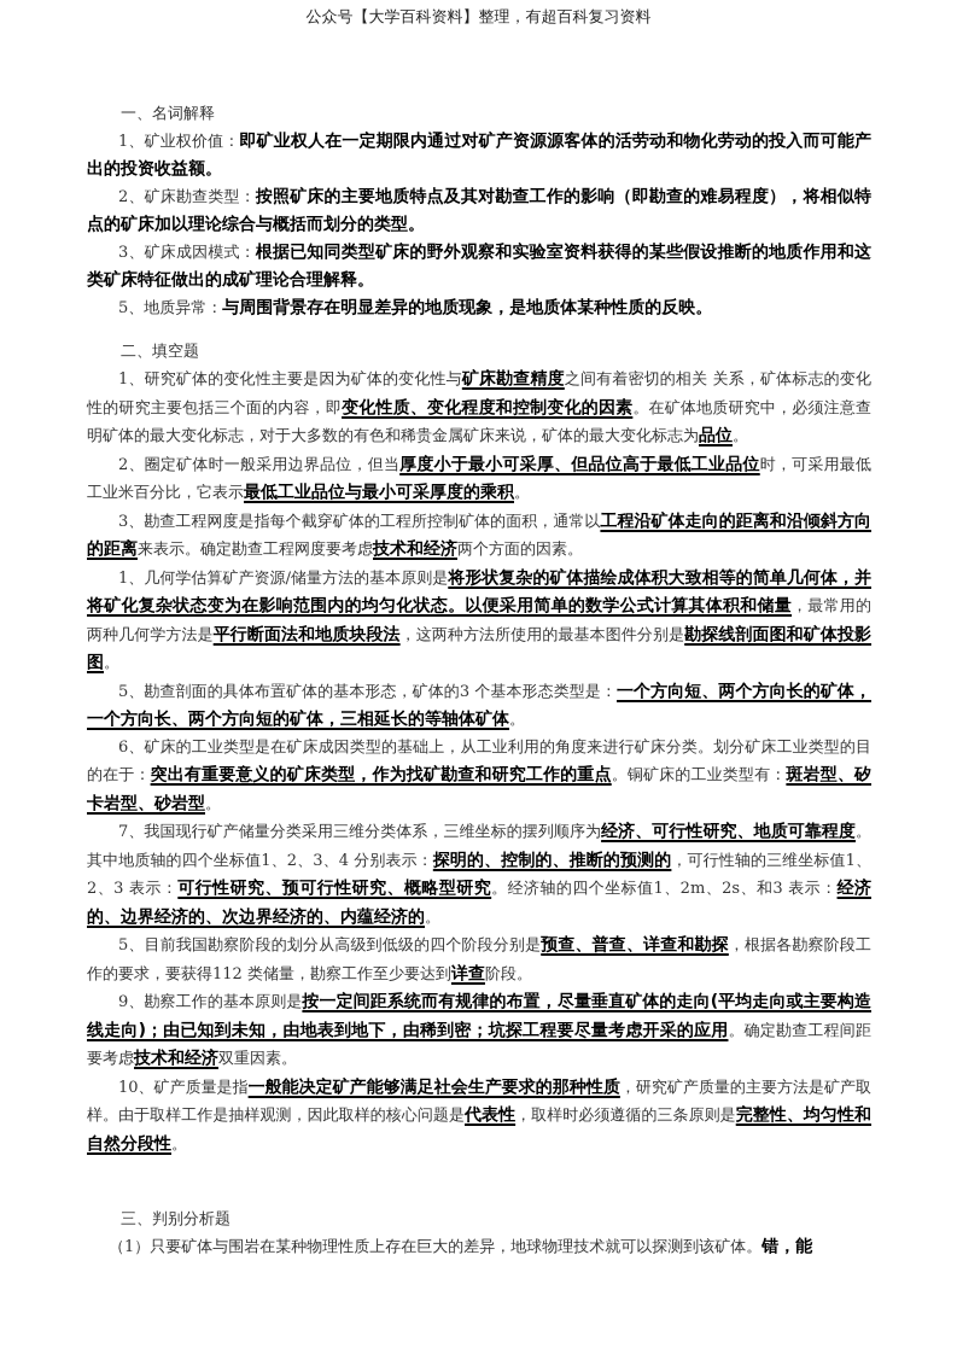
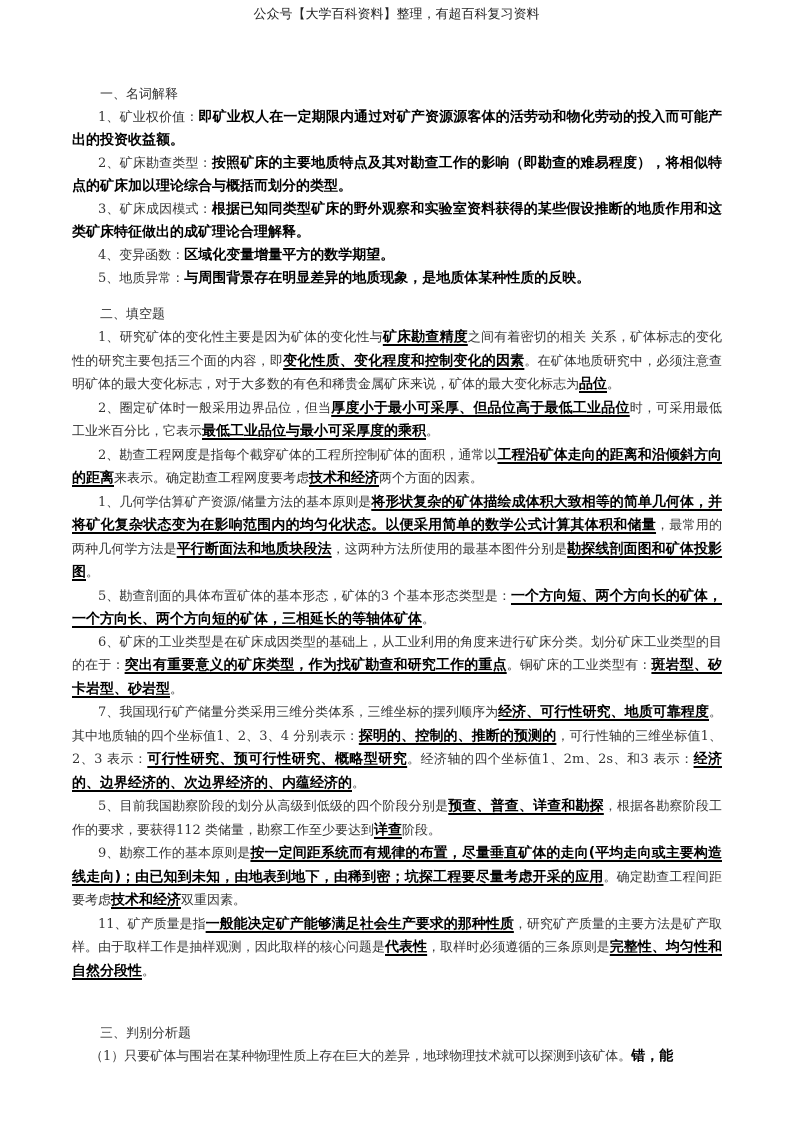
  公众号【大学百科资料】整理，有超百科复习资料
  一、名词解释
  1、矿业权价值：即矿业权人在一定期限内通过对矿产资源源客体的活劳动和物化劳动的投入而可能产出的投资收益额。
  2、矿床勘查类型：按照矿床的主要地质特点及其对勘查工作的影响（即勘查的难易程度），将相似特点的矿床加以理论综合与概括而划分的类型。
  3、矿床成因模式：根据已知同类型矿床的野外观察和实验室资料获得的某些假设推断的地质作用和这类矿床特征做出的成矿理论合理解释。
+ 4、变异函数：区域化变量增量平方的数学期望。
  5、地质异常：与周围背景存在明显差异的地质现象，是地质体某种性质的反映。
  二、填空题
  1、研究矿体的变化性主要是因为矿体的变化性与矿床勘查精度之间有着密切的相关 关系，矿体标志的变化性的研究主要包括三个面的内容，即变化性质、变化程度和控制变化的因素。在矿体地质研究中，必须注意查明矿体的最大变化标志，对于大多数的有色和稀贵金属矿床来说，矿体的最大变化标志为品位。
  2、圈定矿体时一般采用边界品位，但当厚度小于最小可采厚、但品位高于最低工业品位时，可采用最低工业米百分比，它表示最低工业品位与最小可采厚度的乘积。
- 3、勘查工程网度是指每个截穿矿体的工程所控制矿体的面积，通常以工程沿矿体走向的距离和沿倾斜方向的距离来表示。确定勘查工程网度要考虑技术和经济两个方面的因素。
+ 2、勘查工程网度是指每个截穿矿体的工程所控制矿体的面积，通常以工程沿矿体走向的距离和沿倾斜方向的距离来表示。确定勘查工程网度要考虑技术和经济两个方面的因素。
  1、几何学估算矿产资源/储量方法的基本原则是将形状复杂的矿体描绘成体积大致相等的简单几何体，并将矿化复杂状态变为在影响范围内的均匀化状态。以便采用简单的数学公式计算其体积和储量，最常用的两种几何学方法是平行断面法和地质块段法，这两种方法所使用的最基本图件分别是勘探线剖面图和矿体投影图。
  5、勘查剖面的具体布置矿体的基本形态，矿体的3 个基本形态类型是：一个方向短、两个方向长的矿体，一个方向长、两个方向短的矿体，三相延长的等轴体矿体。
  6、矿床的工业类型是在矿床成因类型的基础上，从工业利用的角度来进行矿床分类。划分矿床工业类型的目的在于：突出有重要意义的矿床类型，作为找矿勘查和研究工作的重点。铜矿床的工业类型有：斑岩型、矽卡岩型、砂岩型。
  7、我国现行矿产储量分类采用三维分类体系，三维坐标的摆列顺序为经济、可行性研究、地质可靠程度。其中地质轴的四个坐标值1、2、3、4 分别表示：探明的、控制的、推断的预测的，可行性轴的三维坐标值1、2、3 表示：可行性研究、预可行性研究、概略型研究。经济轴的四个坐标值1、2m、2s、和3 表示：经济的、边界经济的、次边界经济的、内蕴经济的。
  5、目前我国勘察阶段的划分从高级到低级的四个阶段分别是预查、普查、详查和勘探，根据各勘察阶段工作的要求，要获得112 类储量，勘察工作至少要达到详查阶段。
  9、勘察工作的基本原则是按一定间距系统而有规律的布置，尽量垂直矿体的走向(平均走向或主要构造线走向)；由已知到未知，由地表到地下，由稀到密；坑探工程要尽量考虑开采的应用。确定勘查工程间距要考虑技术和经济双重因素。
- 10、矿产质量是指一般能决定矿产能够满足社会生产要求的那种性质，研究矿产质量的主要方法是矿产取样。由于取样工作是抽样观测，因此取样的核心问题是代表性，取样时必须遵循的三条原则是完整性、均匀性和自然分段性。
+ 11、矿产质量是指一般能决定矿产能够满足社会生产要求的那种性质，研究矿产质量的主要方法是矿产取样。由于取样工作是抽样观测，因此取样的核心问题是代表性，取样时必须遵循的三条原则是完整性、均匀性和自然分段性。
  三、判别分析题
  （1）只要矿体与围岩在某种物理性质上存在巨大的差异，地球物理技术就可以探测到该矿体。错，能
